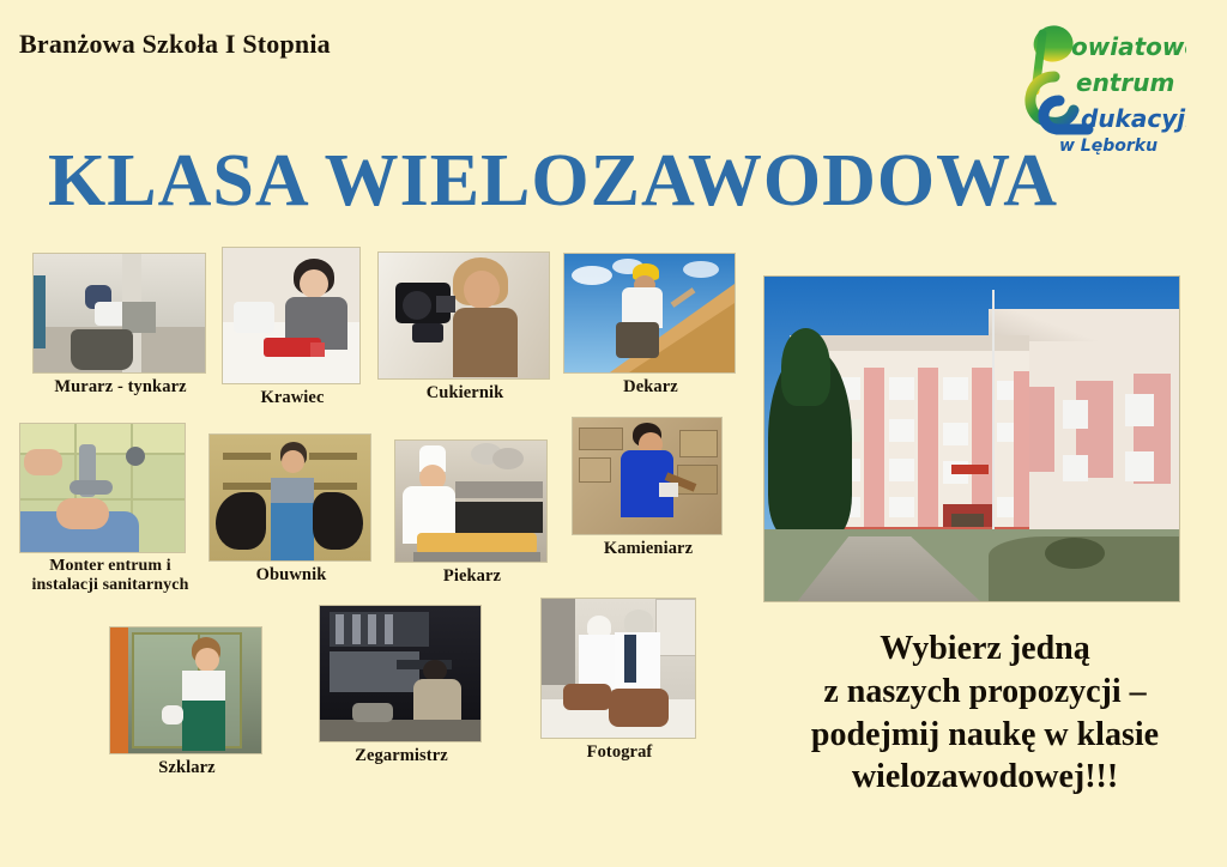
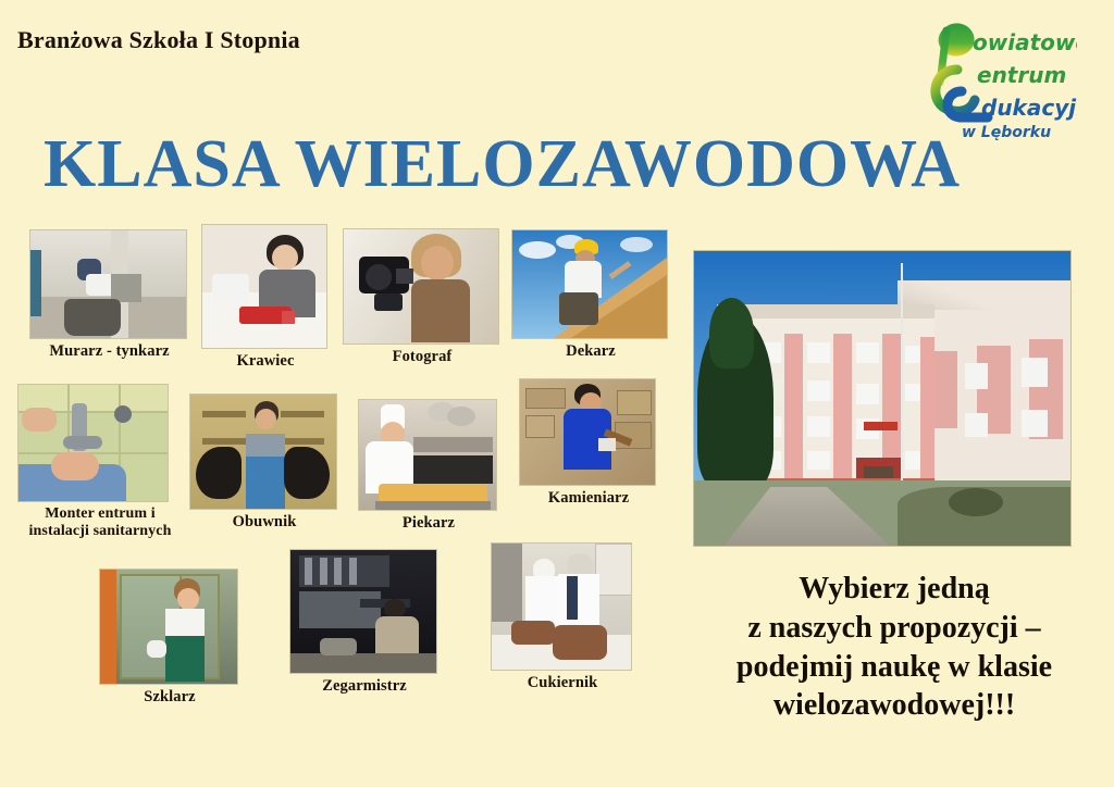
  Branżowa Szkoła I Stopnia
  KLASA WIELOZAWODOWA
  owiatow
  entrum
  dukacyj
  w Lęborku
  Murarz - tynkarz
  Krawiec
- Cukiernik
+ Fotograf
  Dekarz
  Monter entrum i instalacji sanitarnych
  Obuwnik
  Piekarz
  Kamieniarz
  Szklarz
  Zegarmistrz
- Fotograf
+ Cukiernik
  Wybierz jedną
  z naszych propozycji –
  podejmij naukę w klasie
  wielozawodowej!!!
